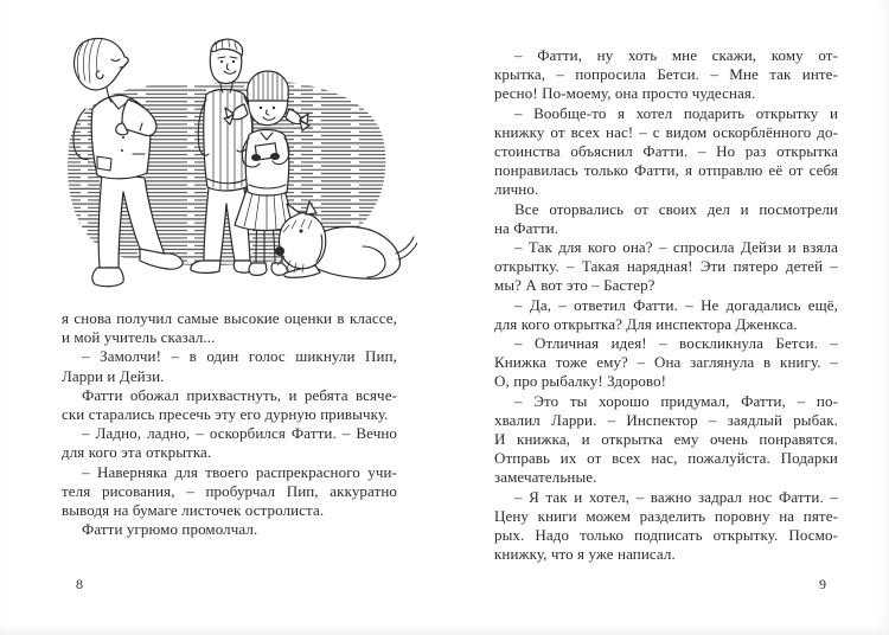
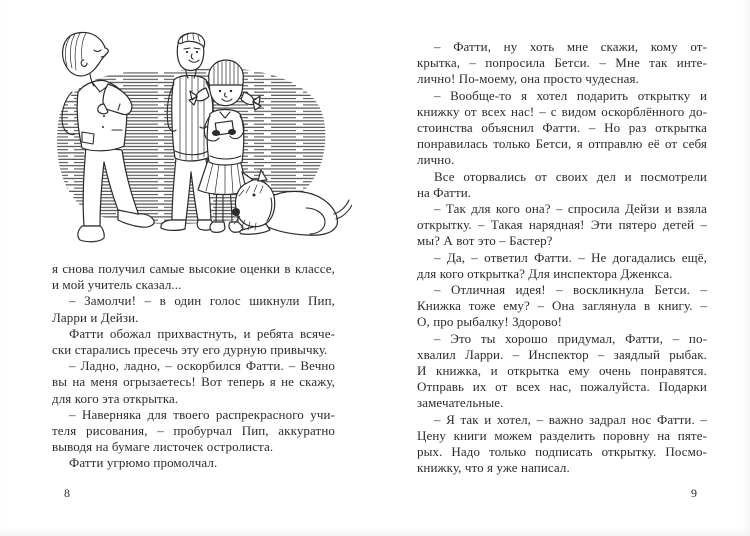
  я снова получил самые высокие оценки в классе,
  и мой учитель сказал...
  – Замолчи! – в один голос шикнули Пип,
  Ларри и Дейзи.
  Фатти обожал прихвастнуть, и ребята всяче-
  ски старались пресечь эту его дурную привычку.
  – Ладно, ладно, – оскорбился Фатти. – Вечно
+ вы на меня огрызаетесь! Вот теперь я не скажу,
  для кого эта открытка.
  – Наверняка для твоего распрекрасного учи-
  теля рисования, – пробурчал Пип, аккуратно
  выводя на бумаге листочек остролиста.
  Фатти угрюмо промолчал.
  – Фатти, ну хоть мне скажи, кому от-
  крытка, – попросила Бетси. – Мне так инте-
- ресно! По-моему, она просто чудесная.
+ лично! По-моему, она просто чудесная.
  – Вообще-то я хотел подарить открытку и
  книжку от всех нас! – с видом оскорблённого до-
  стоинства объяснил Фатти. – Но раз открытка
- понравилась только Фатти, я отправлю её от себя
+ понравилась только Бетси, я отправлю её от себя
  лично.
  Все оторвались от своих дел и посмотрели
  на Фатти.
  – Так для кого она? – спросила Дейзи и взяла
  открытку. – Такая нарядная! Эти пятеро детей –
  мы? А вот это – Бастер?
  – Да, – ответил Фатти. – Не догадались ещё,
  для кого открытка? Для инспектора Дженкса.
  – Отличная идея! – воскликнула Бетси. –
  Книжка тоже ему? – Она заглянула в книгу. –
  О, про рыбалку! Здорово!
  – Это ты хорошо придумал, Фатти, – по-
  хвалил Ларри. – Инспектор – заядлый рыбак.
  И книжка, и открытка ему очень понравятся.
  Отправь их от всех нас, пожалуйста. Подарки
  замечательные.
  – Я так и хотел, – важно задрал нос Фатти. –
  Цену книги можем разделить поровну на пяте-
  рых. Надо только подписать открытку. Посмо-
  книжку, что я уже написал.
  8
  9
